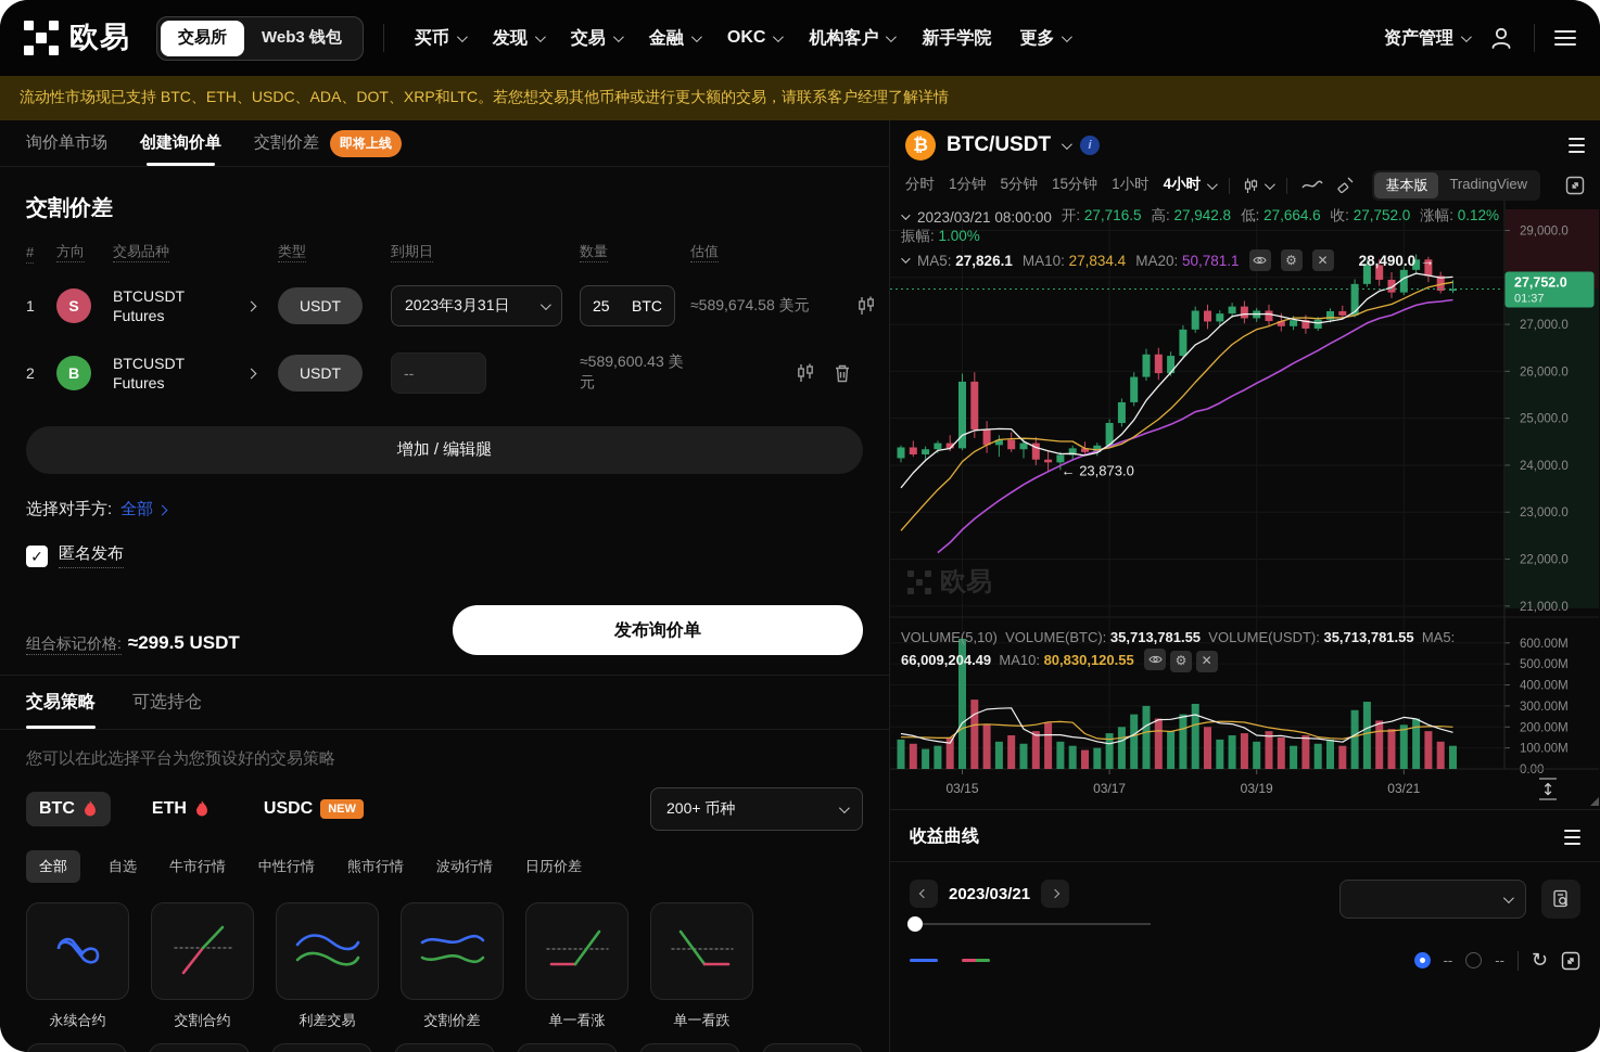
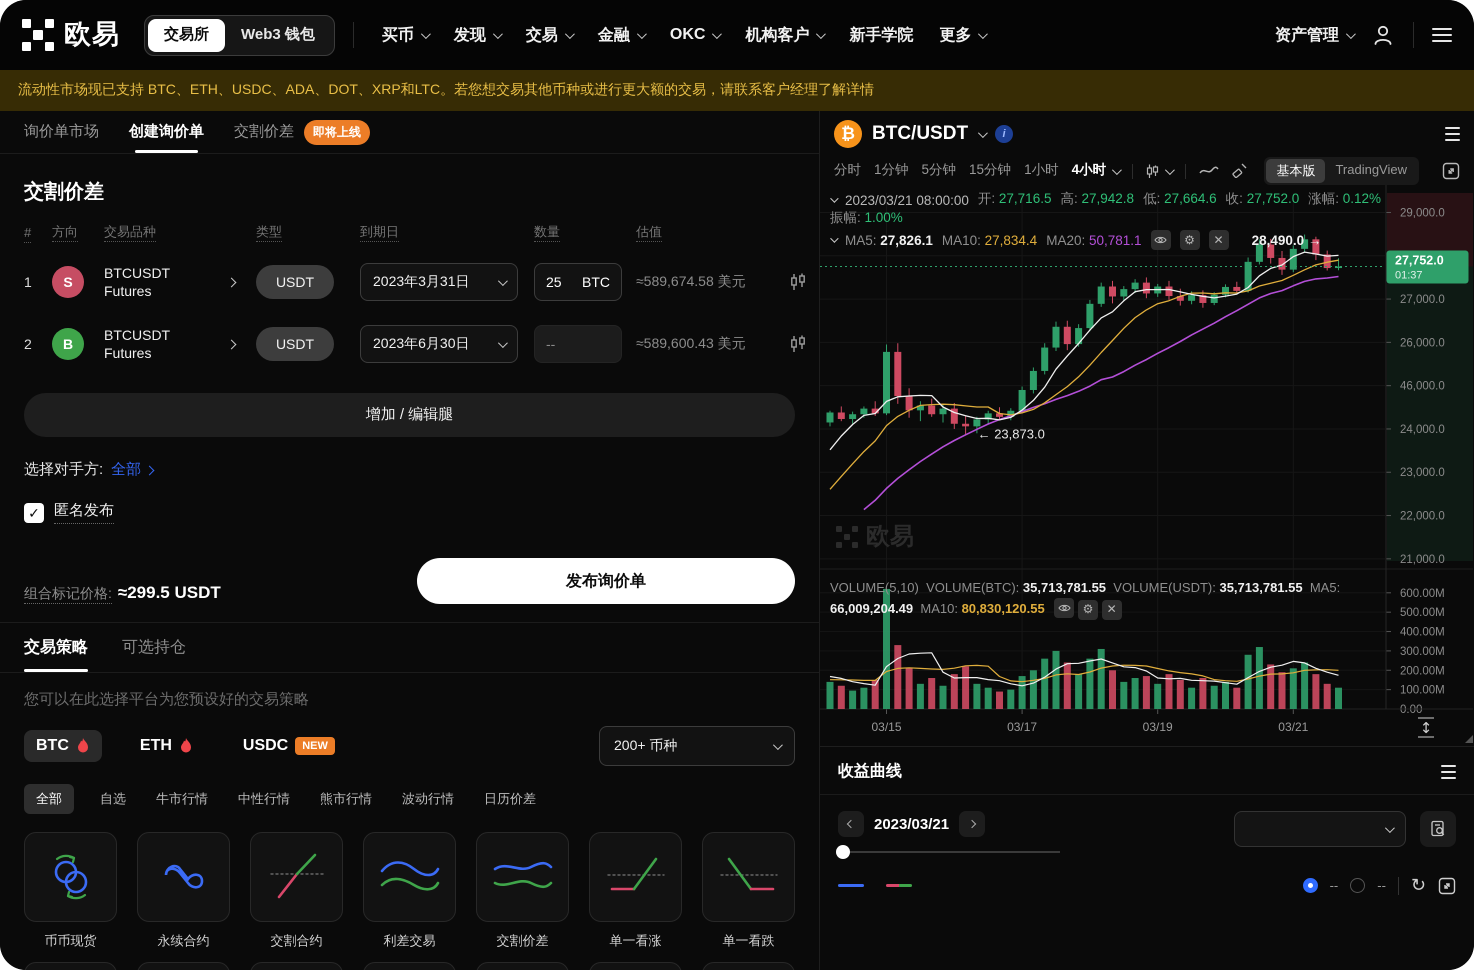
  欧易
  交易所
  Web3 钱包
  买币
  发现
  交易
  金融
  OKC
  机构客户
  新手学院
  更多
  资产管理
  流动性市场现已支持 BTC、ETH、USDC、ADA、DOT、XRP和LTC。若您想交易其他币种或进行更大额的交易，请联系客户经理了解详情
  询价单市场
  创建询价单
  交割价差
  即将上线
  交割价差
  #
  方向
  交易品种
  类型
  到期日
  数量
  估值
  1
  S
  BTCUSDT Futures
  USDT
  2023年3月31日
  25
  BTC
  ≈589,674.58 美元
  2
  B
  BTCUSDT Futures
  USDT
+ 2023年6月30日
  --
  ≈589,600.43 美元
  增加 / 编辑腿
  选择对手方:
  全部
  ✓
  匿名发布
  组合标记价格: ≈299.5 USDT
  发布询价单
  交易策略
  可选持仓
  您可以在此选择平台为您预设好的交易策略
  BTC
  ETH
  USDC
  NEW
  200+ 币种
  全部
  自选
  牛市行情
  中性行情
  熊市行情
  波动行情
  日历价差
+ 币币现货
  永续合约
  交割合约
  利差交易
  交割价差
  单一看涨
  单一看跌
  ₿
  BTC/USDT
  i
  分时
  1分钟
  5分钟
  15分钟
  1小时
  4小时
  基本版
  TradingView
  2023/03/21 08:00:00
  开: 27,716.5
  高: 27,942.8
  低: 27,664.6
  收: 27,752.0
  涨幅: 0.12%
  振幅: 1.00%
  MA5: 27,826.1
  MA10: 27,834.4
  MA20: 50,781.1
  ⚙
  ✕
  28,490.0 →
  VOLUME(5,10) VOLUME(BTC): 35,713,781.55 VOLUME(USDT): 35,713,781.55 MA5: 66,009,204.49 MA10: 80,830,120.55 ⚙ ✕
  欧易
  29,000.0
  27,000.0
  26,000.0
- 25,000.0
+ 46,000.0
  24,000.0
  23,000.0
  22,000.0
  21,000.0
  600.00M
  500.00M
  400.00M
  300.00M
  200.00M
  100.00M
  0.00
  03/15
  03/17
  03/19
  03/21
  27,752.0
  01:37
  ← 23,873.0
  ↕
  收益曲线
  2023/03/21
  --
  --
  ↻
